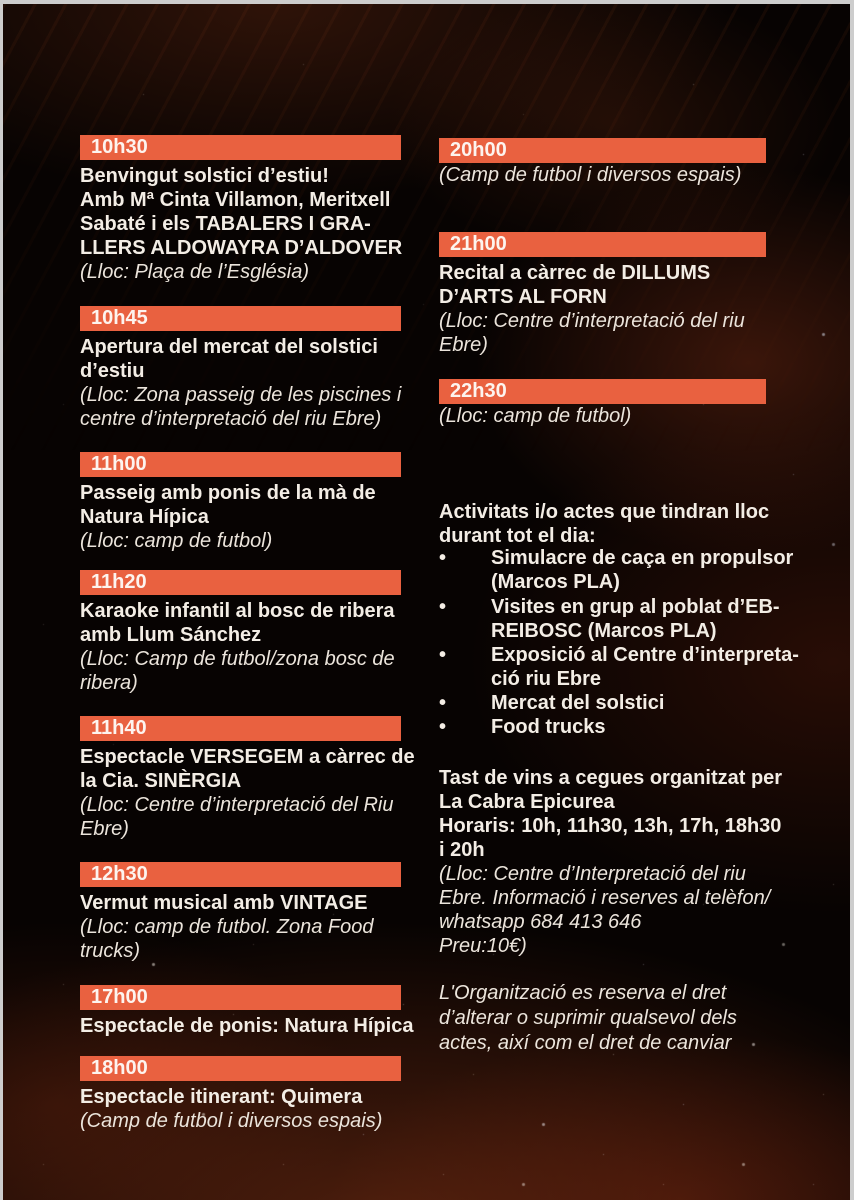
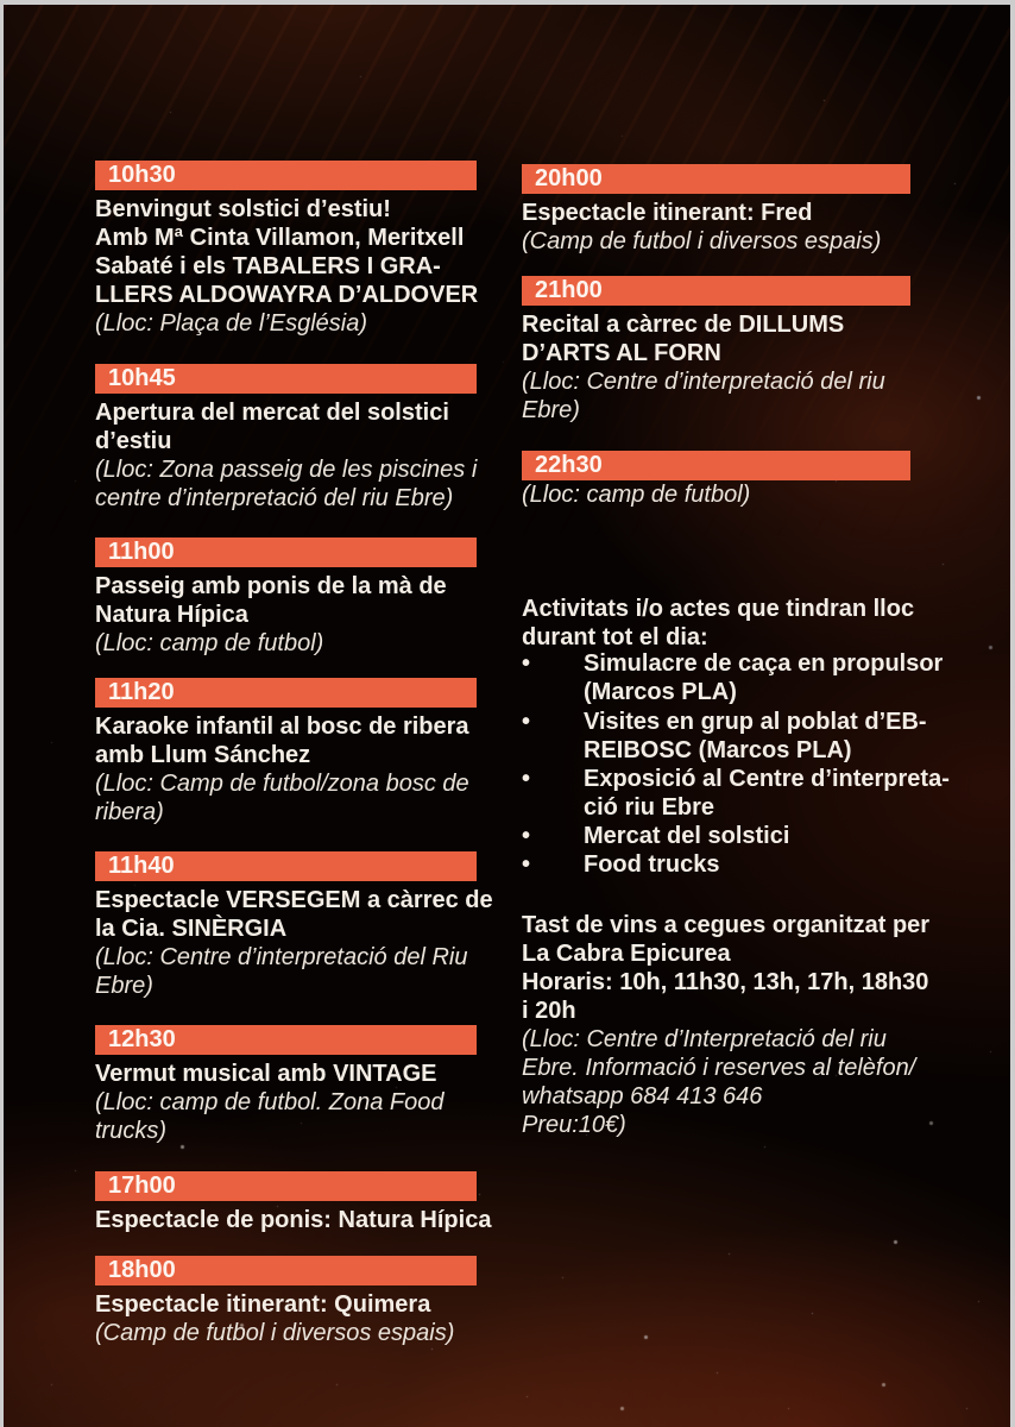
  10h30
  Benvingut solstici d’estiu!
  Amb Mª Cinta Villamon, Meritxell
  Sabaté i els TABALERS I GRA-
  LLERS ALDOWAYRA D’ALDOVER
  (Lloc: Plaça de l’Església)
  10h45
  Apertura del mercat del solstici
  d’estiu
  (Lloc: Zona passeig de les piscines i
  centre d’interpretació del riu Ebre)
  11h00
  Passeig amb ponis de la mà de
  Natura Hípica
  (Lloc: camp de futbol)
  11h20
  Karaoke infantil al bosc de ribera
  amb Llum Sánchez
  (Lloc: Camp de futbol/zona bosc de
  ribera)
  11h40
  Espectacle VERSEGEM a càrrec de
  la Cia. SINÈRGIA
  (Lloc: Centre d’interpretació del Riu
  Ebre)
  12h30
  Vermut musical amb VINTAGE
  (Lloc: camp de futbol. Zona Food
  trucks)
  17h00
  Espectacle de ponis: Natura Hípica
  18h00
  Espectacle itinerant: Quimera
  (Camp de futbol i diversos espais)
  20h00
+ Espectacle itinerant: Fred
  (Camp de futbol i diversos espais)
  21h00
  Recital a càrrec de DILLUMS
  D’ARTS AL FORN
  (Lloc: Centre d’interpretació del riu
  Ebre)
  22h30
  (Lloc: camp de futbol)
  Activitats i/o actes que tindran lloc
  durant tot el dia:
  •
  Simulacre de caça en propulsor
  (Marcos PLA)
  •
  Visites en grup al poblat d’EB-
  REIBOSC (Marcos PLA)
  •
  Exposició al Centre d’interpreta-
  ció riu Ebre
  •
  Mercat del solstici
  •
  Food trucks
  Tast de vins a cegues organitzat per
  La Cabra Epicurea
  Horaris: 10h, 11h30, 13h, 17h, 18h30
  i 20h
  (Lloc: Centre d’Interpretació del riu
  Ebre. Informació i reserves al telèfon/
  whatsapp 684 413 646
  Preu:10€)
- L'Organització es reserva el dret
- d’alterar o suprimir qualsevol dels
- actes, així com el dret de canviar
